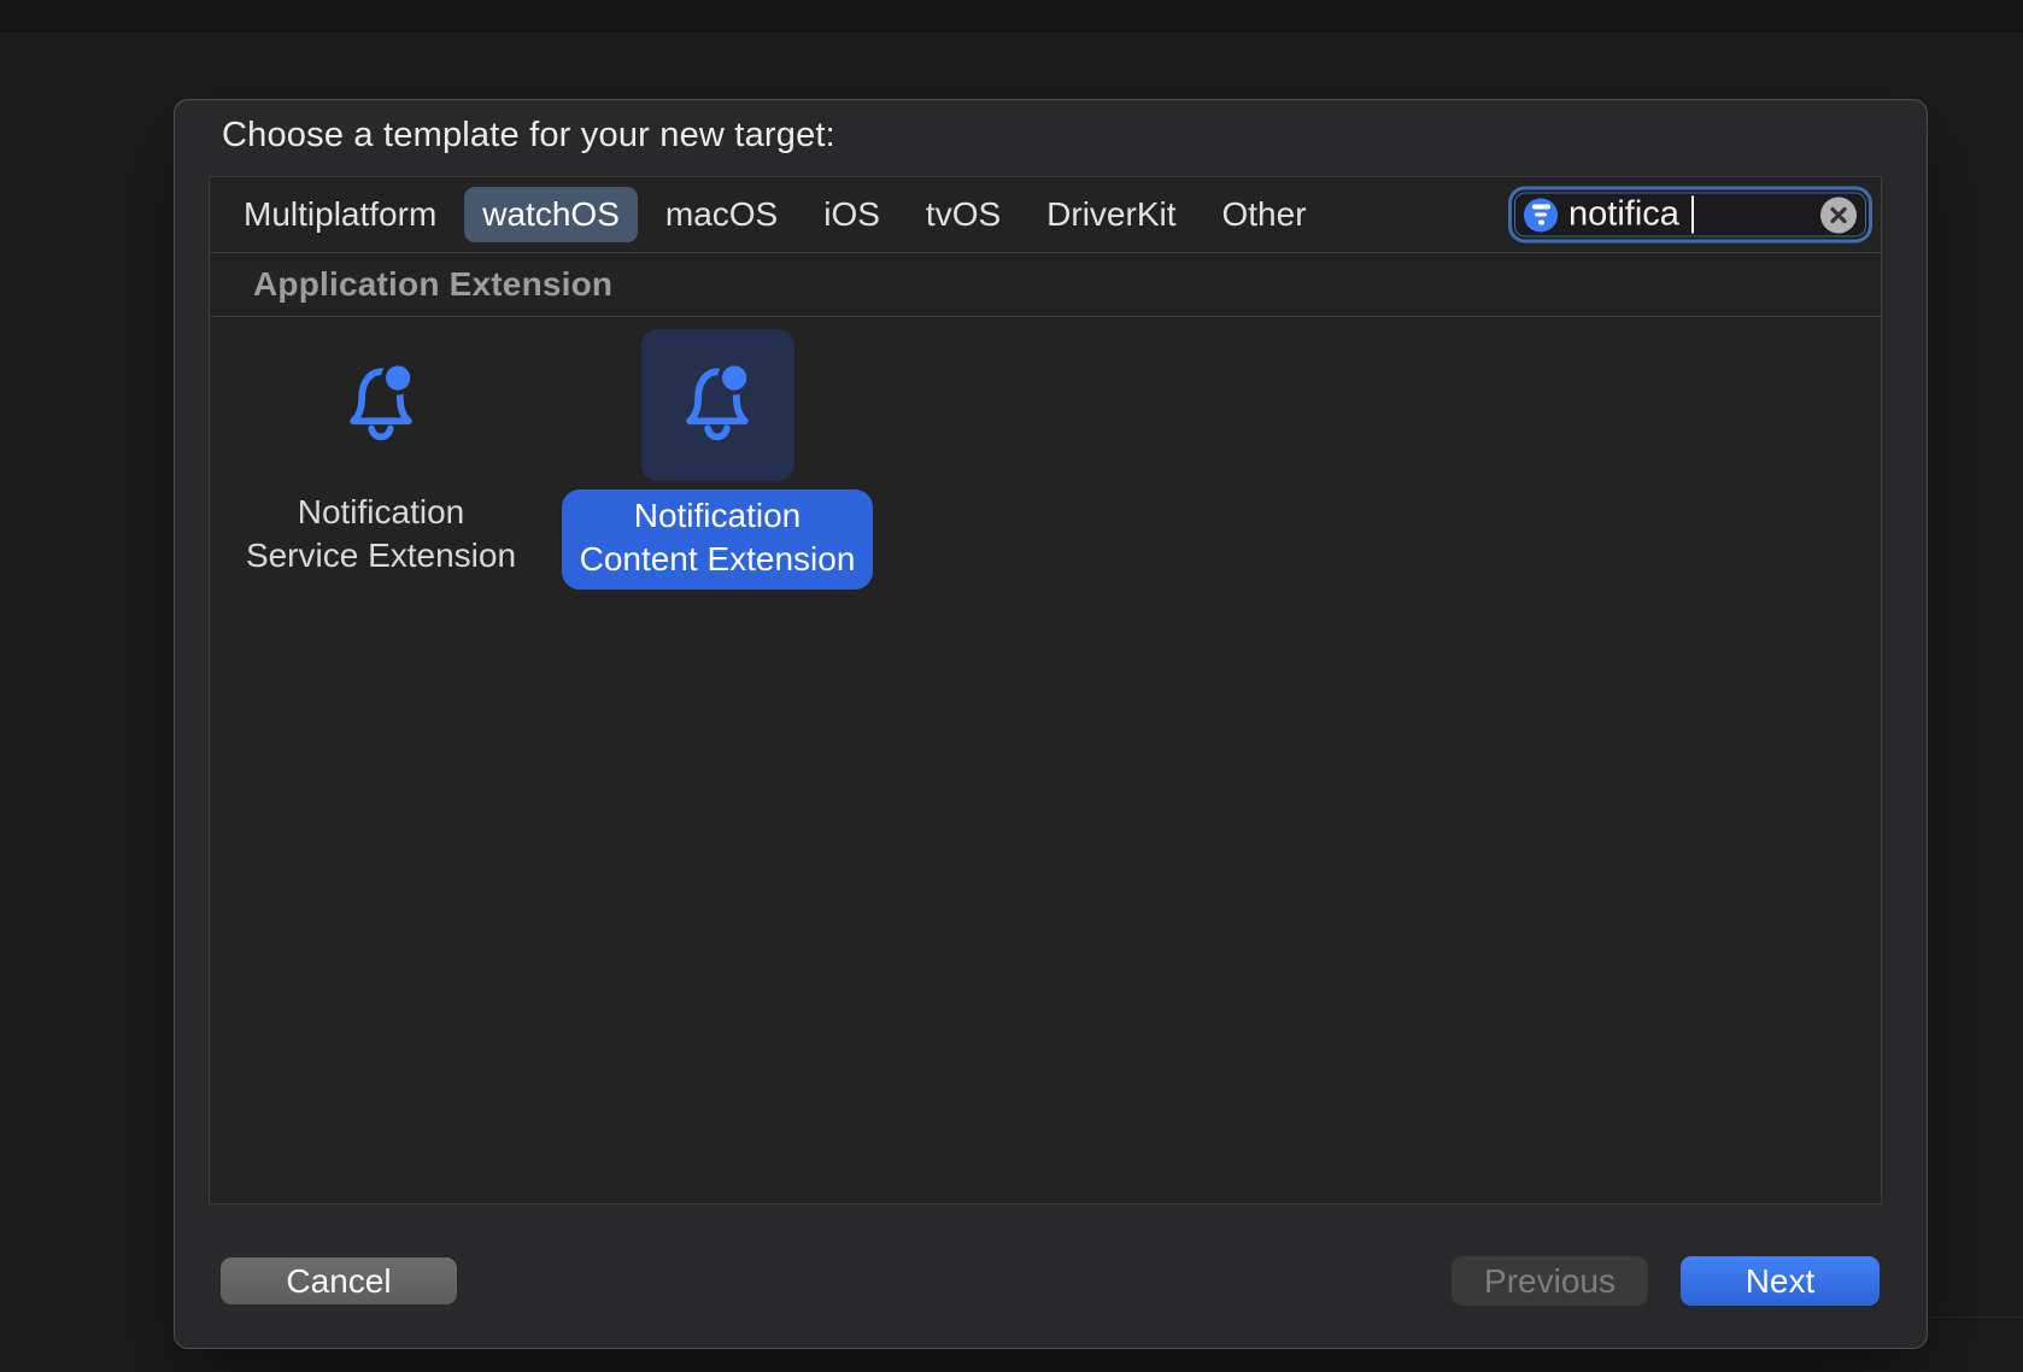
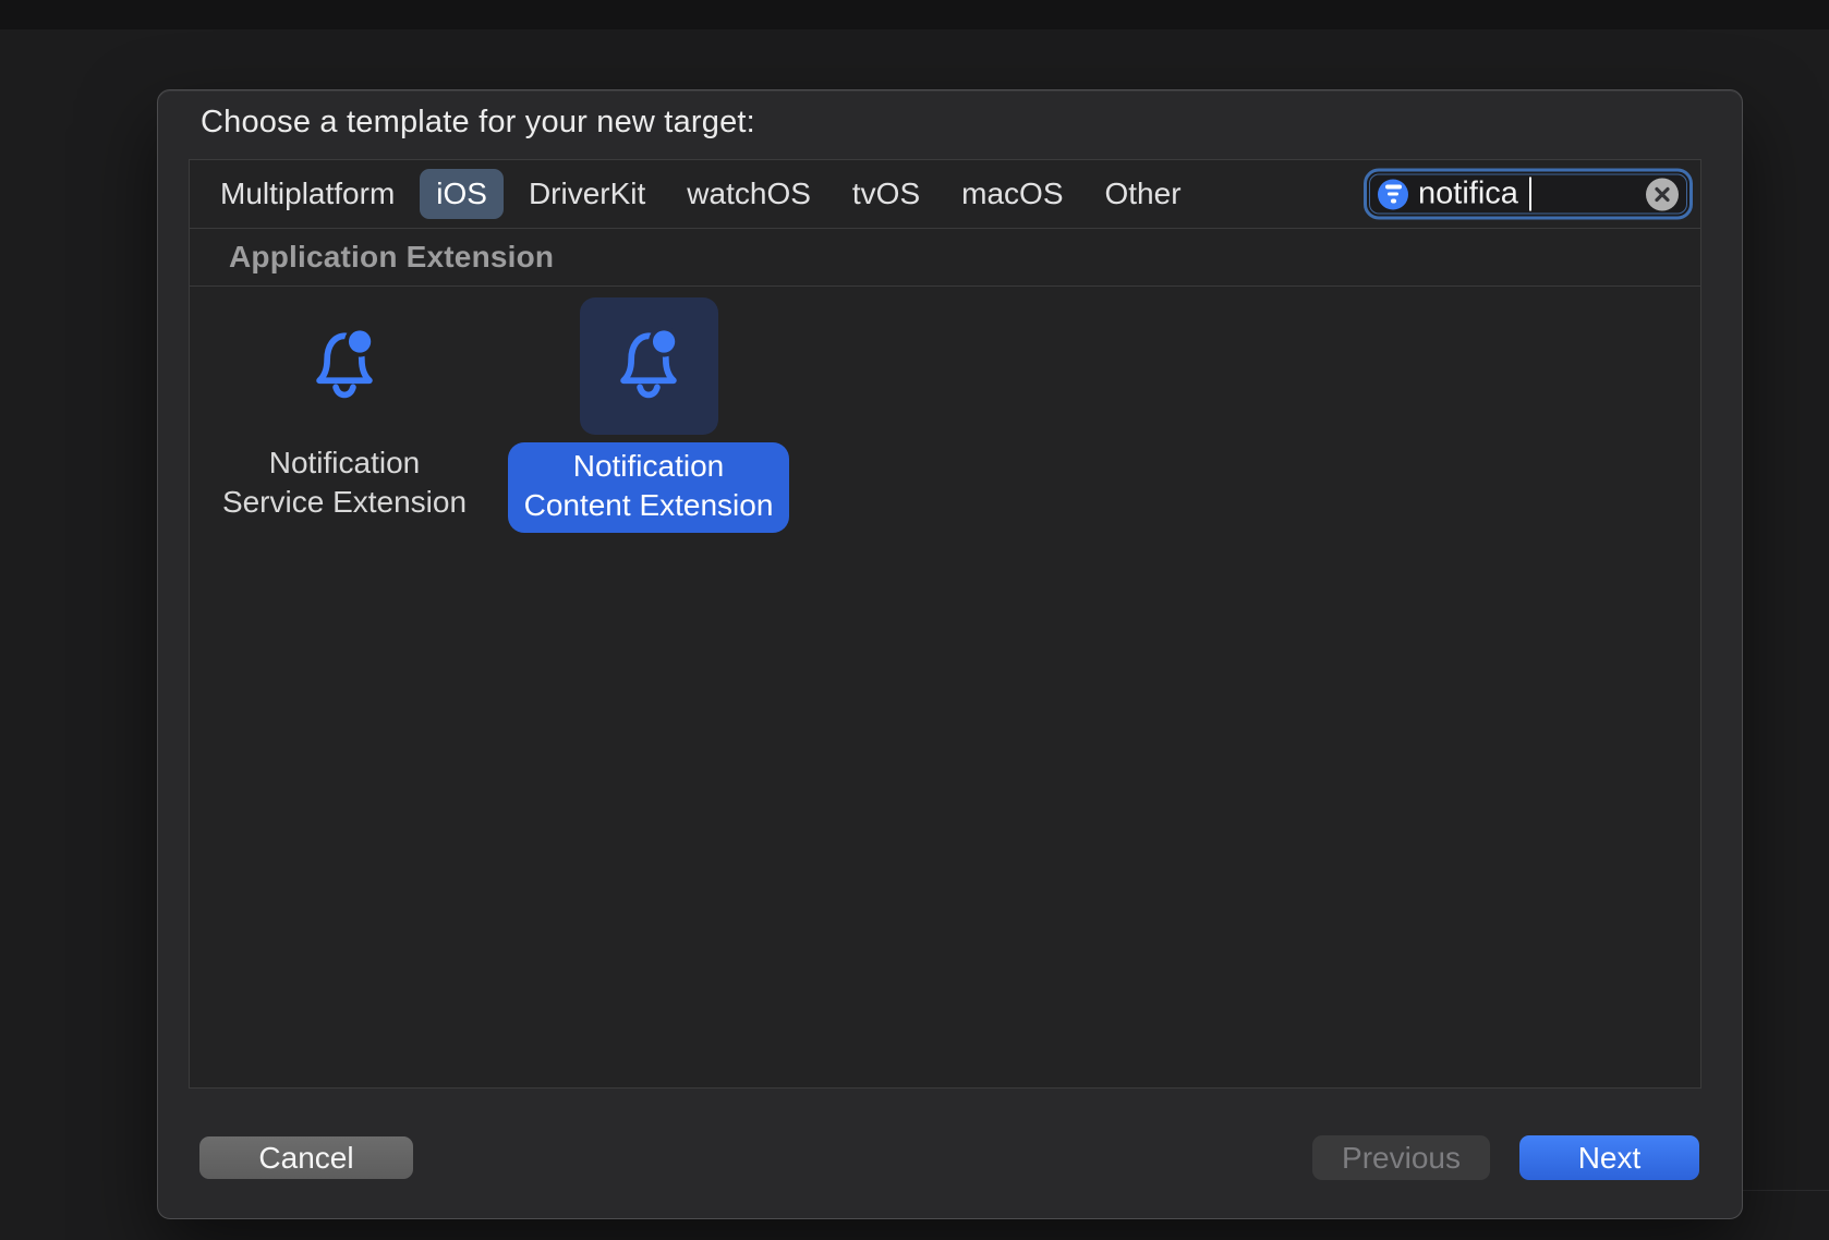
  Choose a template for your new target:
  Multiplatform
- watchOS
+ iOS
- macOS
+ DriverKit
- iOS
+ watchOS
  tvOS
- DriverKit
+ macOS
  Other
  notifica
  Application Extension
  Notification
  Service Extension
  Notification
  Content Extension
  Cancel
  Previous
  Next
